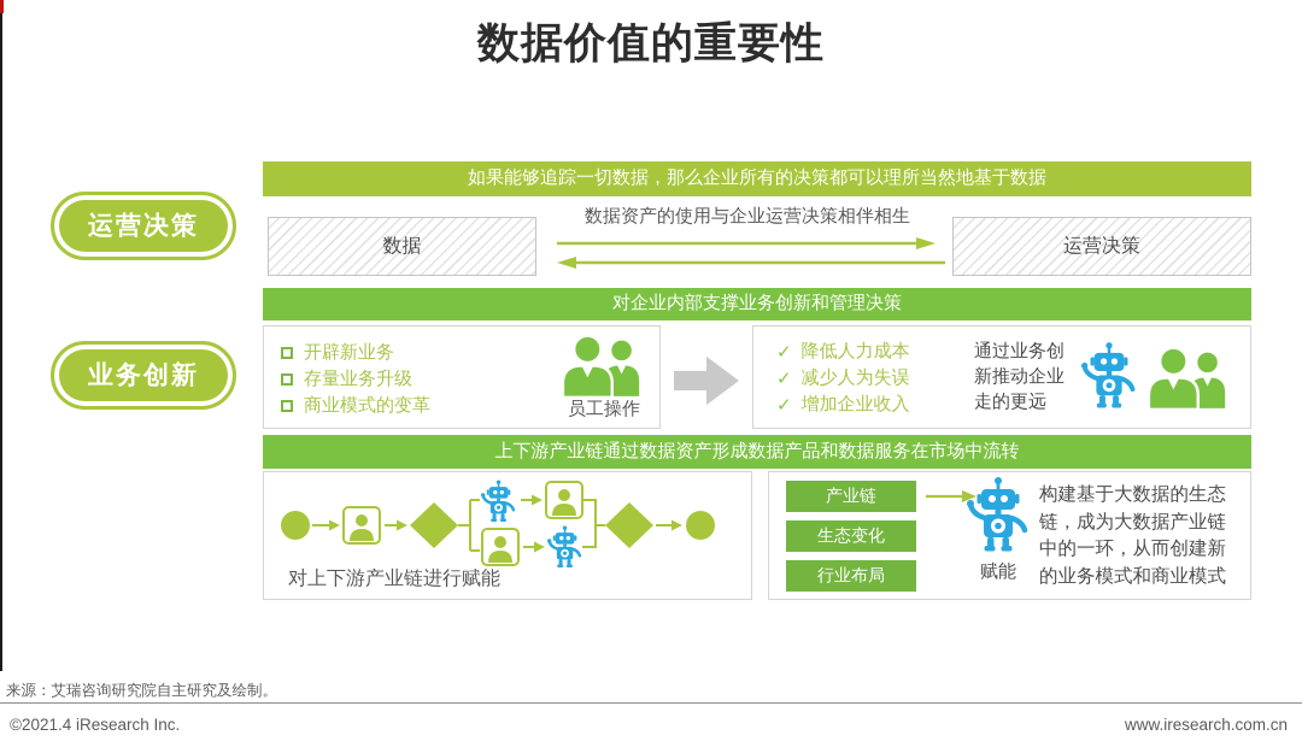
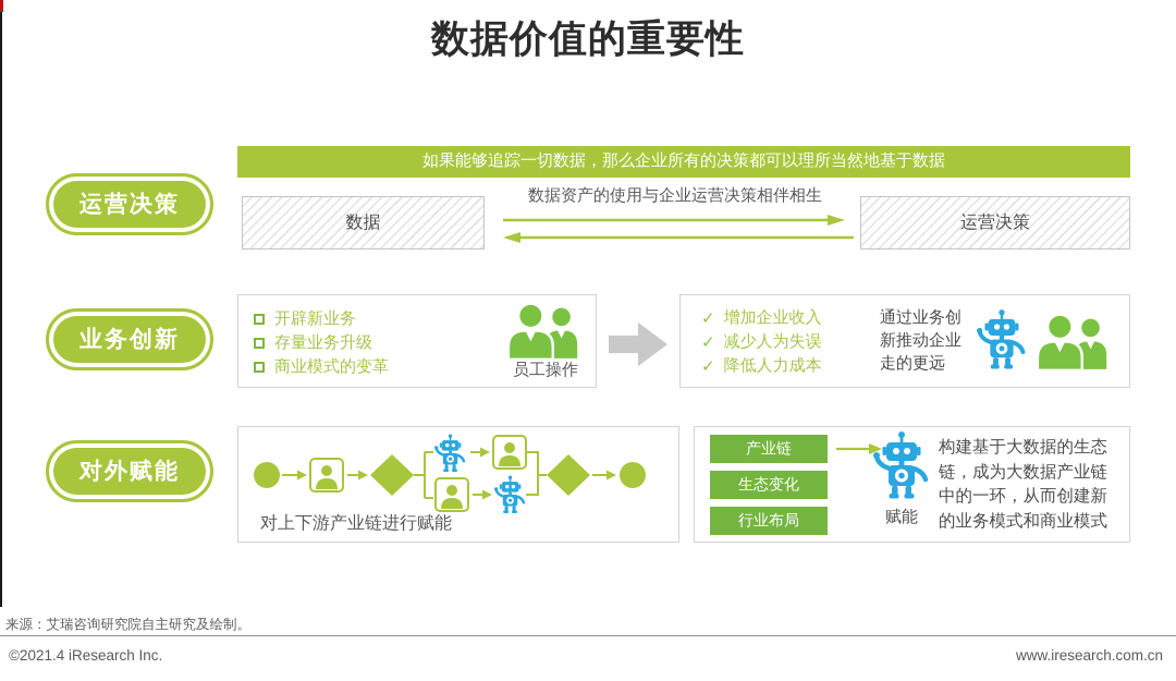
  数据价值的重要性
  运营决策
  业务创新
+ 对外赋能
  如果能够追踪一切数据，那么企业所有的决策都可以理所当然地基于数据
  数据
  数据资产的使用与企业运营决策相伴相生
  运营决策
- 对企业内部支撑业务创新和管理决策
  开辟新业务
  存量业务升级
  商业模式的变革
  员工操作
  ✓
- 降低人力成本
+ 增加企业收入
  ✓
  减少人为失误
  ✓
- 增加企业收入
+ 降低人力成本
  通过业务创新推动企业走的更远
- 上下游产业链通过数据资产形成数据产品和数据服务在市场中流转
  对上下游产业链进行赋能
  产业链
  生态变化
  行业布局
  赋能
  构建基于大数据的生态链，成为大数据产业链中的一环，从而创建新的业务模式和商业模式
  来源：艾瑞咨询研究院自主研究及绘制。
  ©2021.4 iResearch Inc.
  www.iresearch.com.cn
